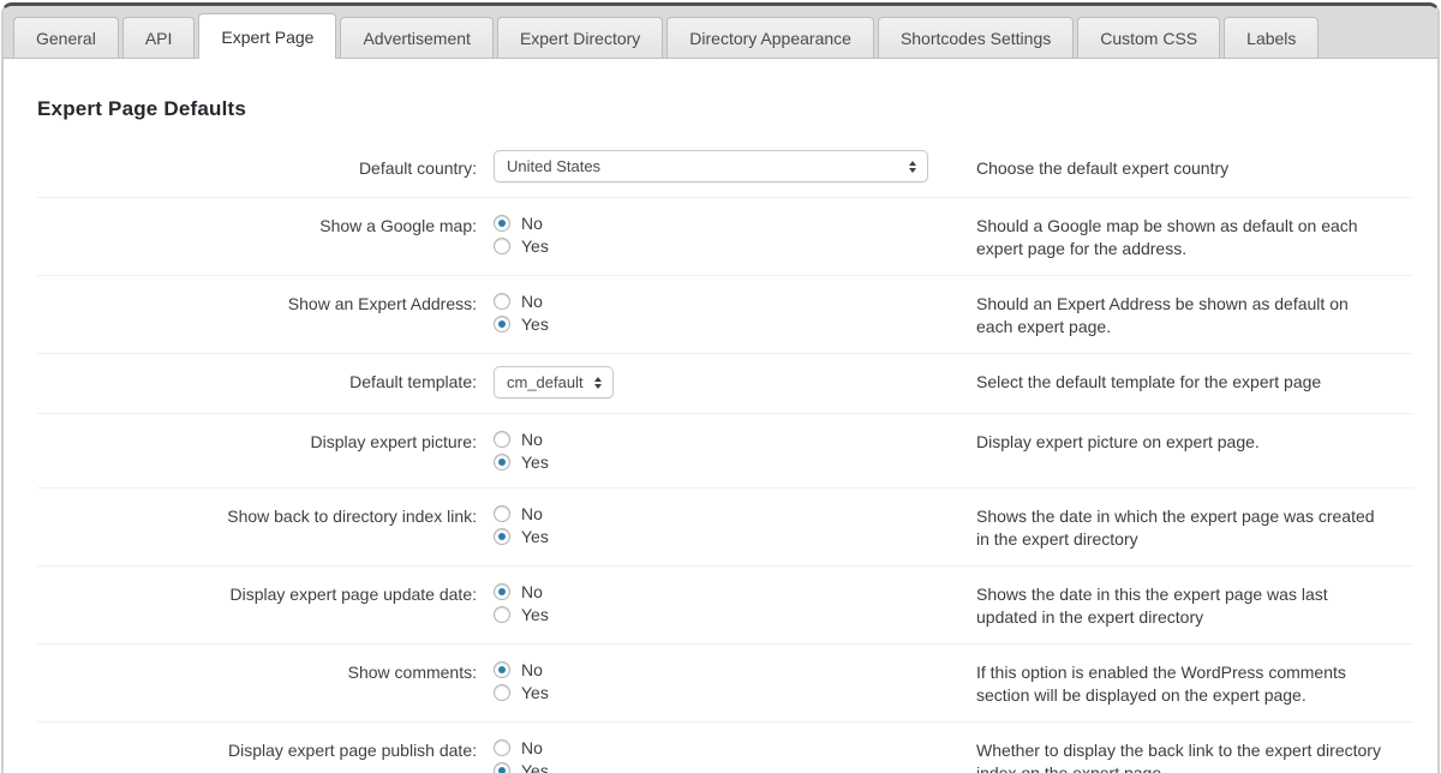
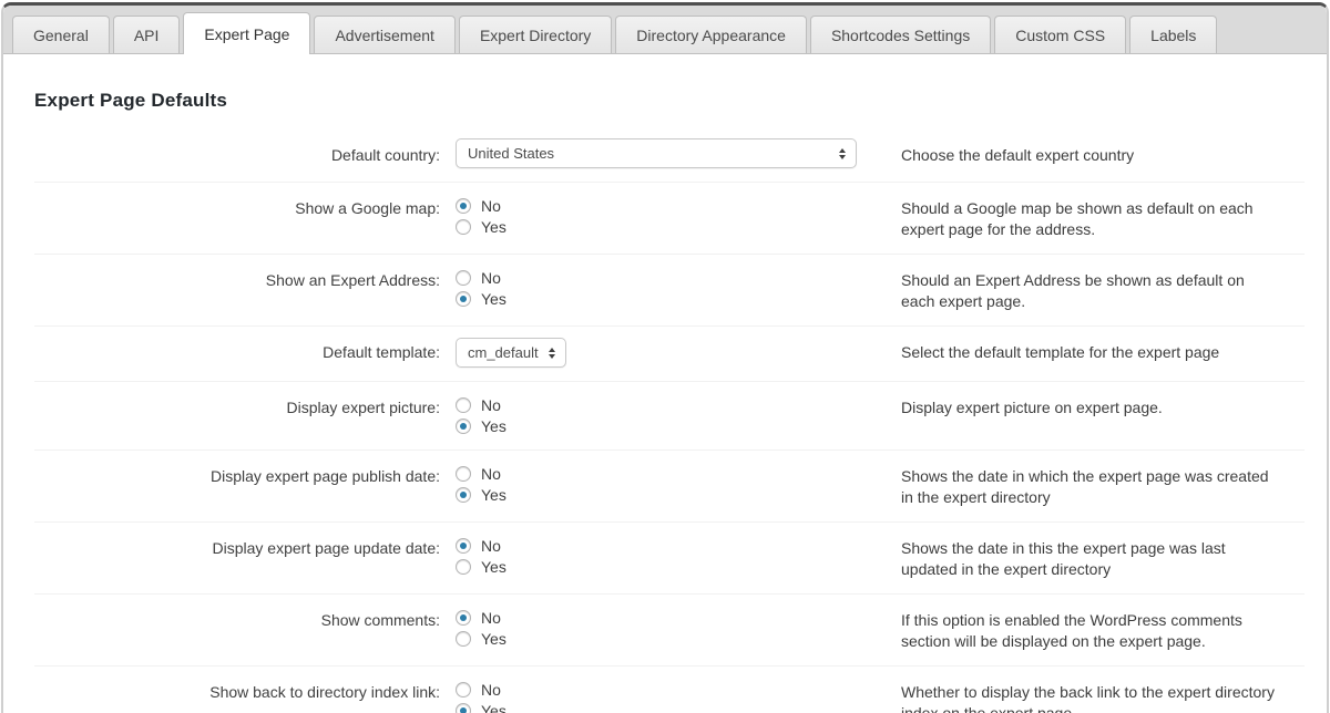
  General
  API
  Expert Page
  Advertisement
  Expert Directory
  Directory Appearance
  Shortcodes Settings
  Custom CSS
  Labels
  Expert Page Defaults
  Default country:
  United States
  Choose the default expert country
  Show a Google map:
  No
  Yes
  Should a Google map be shown as default on each expert page for the address.
  Show an Expert Address:
  No
  Yes
  Should an Expert Address be shown as default on each expert page.
  Default template:
  cm_default
  Select the default template for the expert page
  Display expert picture:
  No
  Yes
  Display expert picture on expert page.
- Show back to directory index link:
+ Display expert page publish date:
  No
  Yes
  Shows the date in which the expert page was created in the expert directory
  Display expert page update date:
  No
  Yes
  Shows the date in this the expert page was last updated in the expert directory
  Show comments:
  No
  Yes
  If this option is enabled the WordPress comments section will be displayed on the expert page.
- Display expert page publish date:
+ Show back to directory index link:
  No
  Yes
